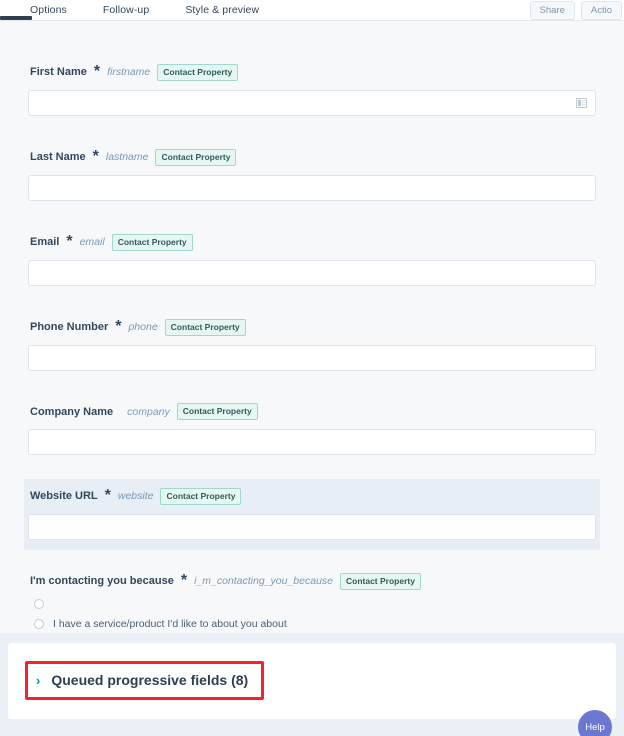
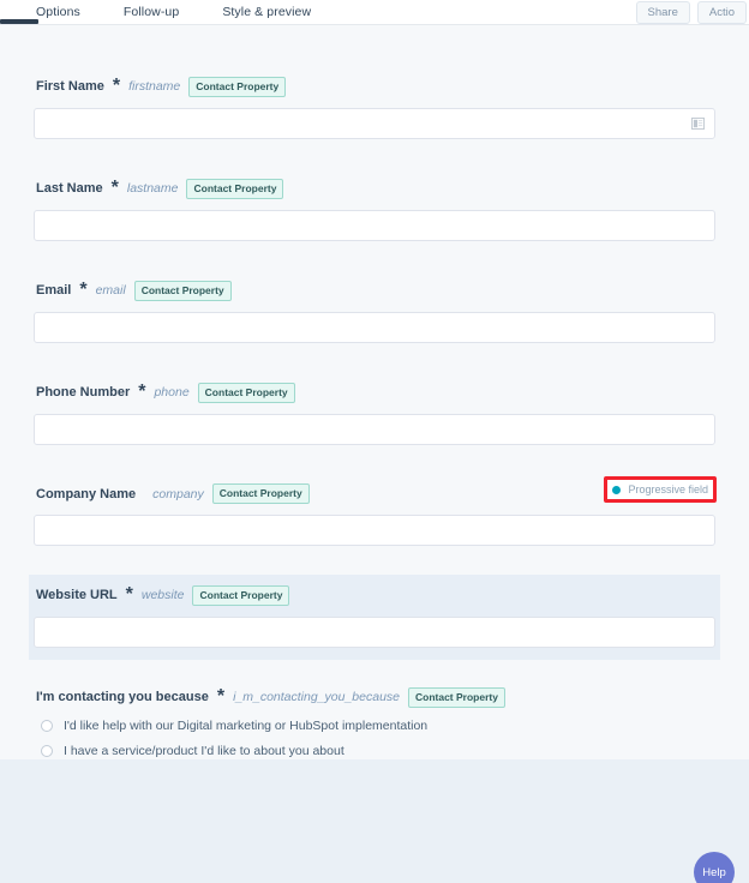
  Options
  Follow-up
  Style & preview
  Share
  Actio
  First Name
  *
  firstname
  Contact Property
  Last Name
  *
  lastname
  Contact Property
  Email
  *
  email
  Contact Property
  Phone Number
  *
  phone
  Contact Property
  Company Name
  company
  Contact Property
+ Progressive field
  Website URL
  *
  website
  Contact Property
  I'm contacting you because
  *
  i_m_contacting_you_because
  Contact Property
+ I'd like help with our Digital marketing or HubSpot implementation
  I have a service/product I'd like to about you about
- ›
- Queued progressive fields (8)
  Help
